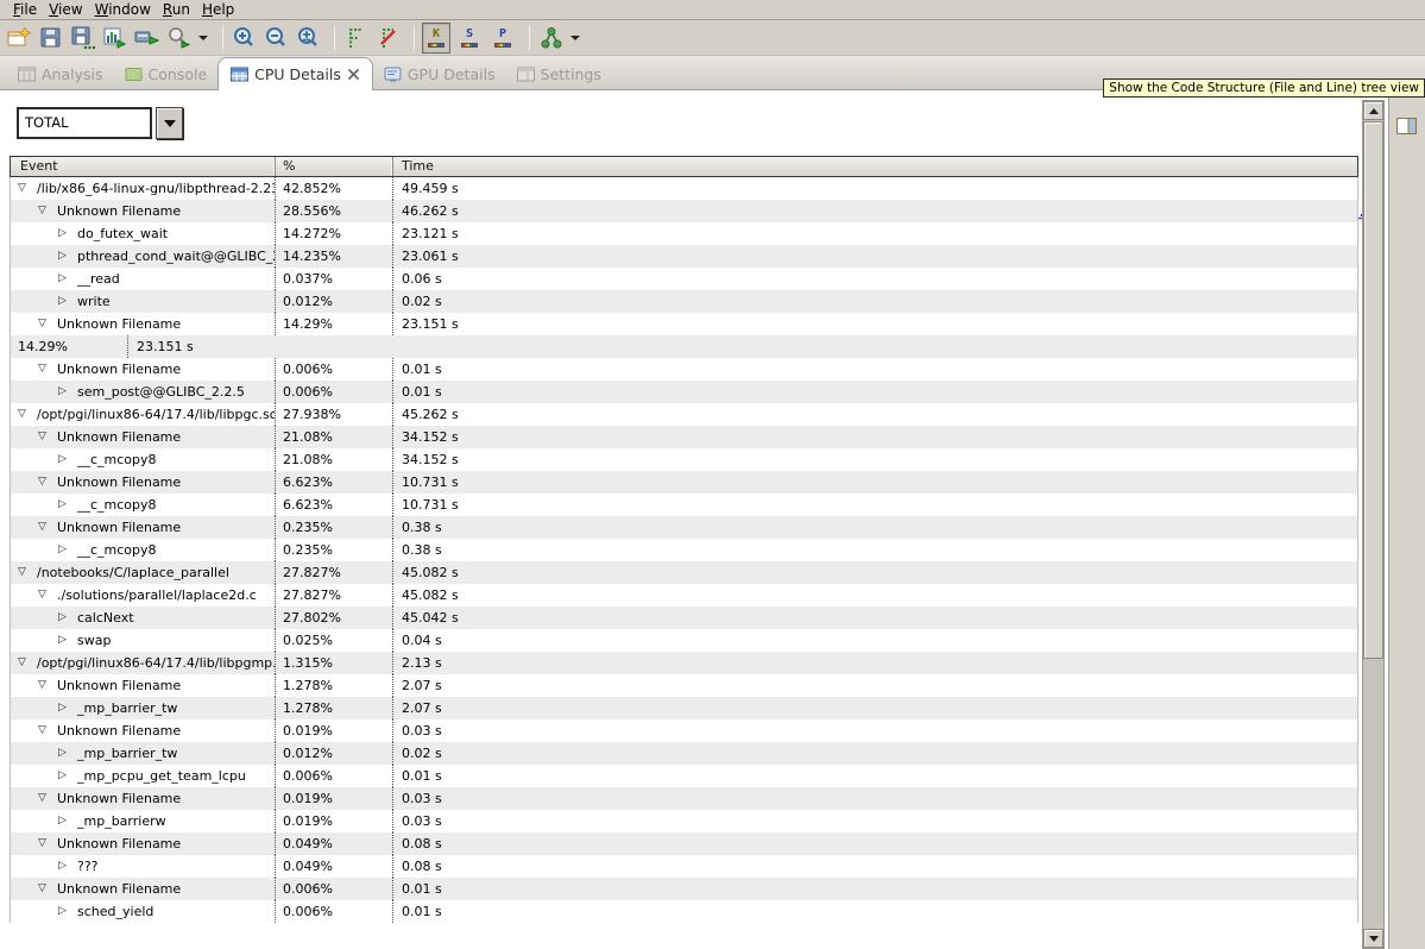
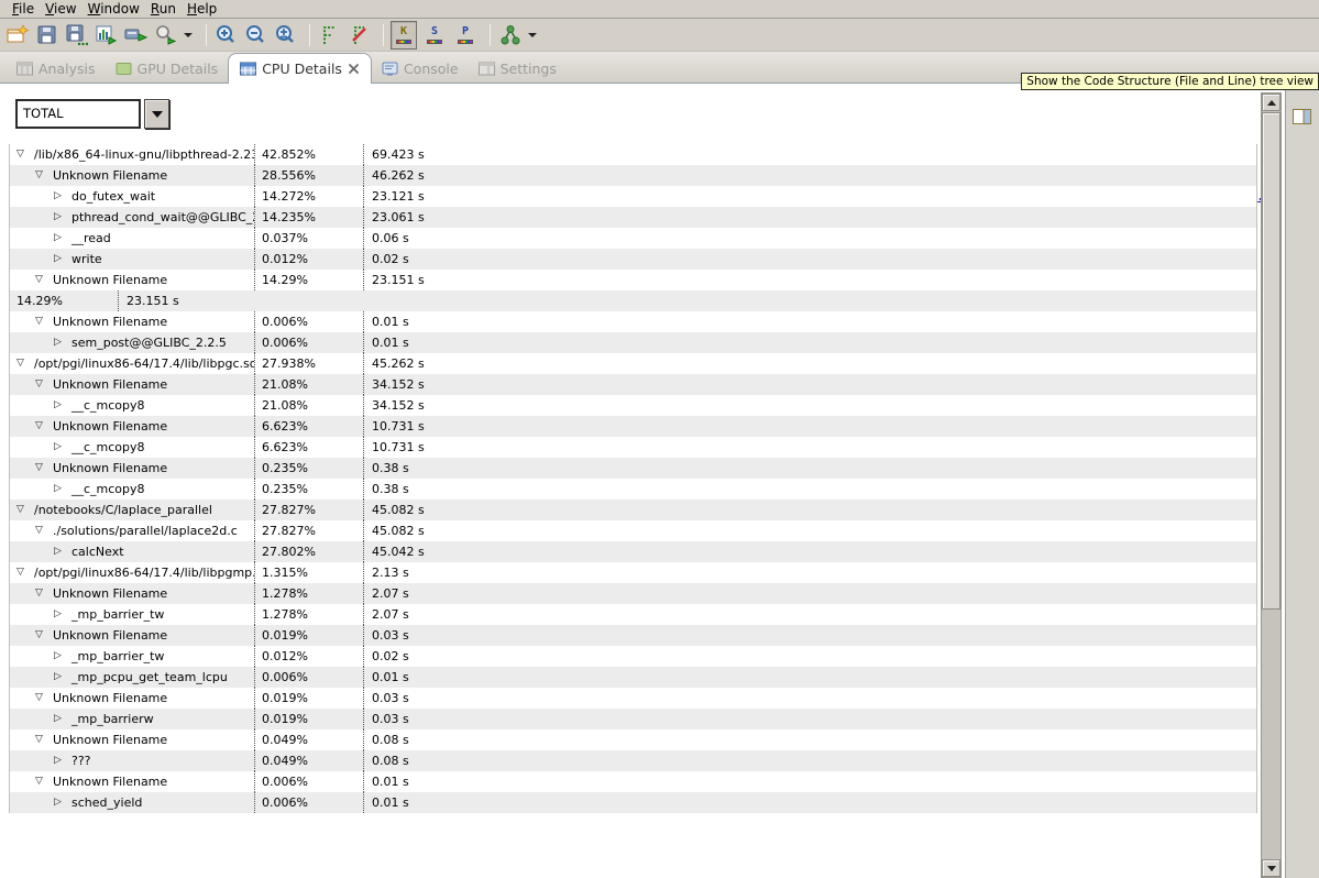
  File
  View
  Window
  Run
  Help
  K
  S
  P
  Analysis
- Console
+ GPU Details
  CPU Details
- GPU Details
+ Console
  Settings
  Show the Code Structure (File and Line) tree view
  TOTAL
- Event
- %
- Time
  /lib/x86_64-linux-gnu/libpthread-2.2
  42.852%
- 49.459 s
+ 69.423 s
  Unknown Filename
  28.556%
  46.262 s
  do_futex_wait
  14.272%
  23.121 s
  pthread_cond_wait@@GLIBC_
  14.235%
  23.061 s
  __read
  0.037%
  0.06 s
  write
  0.012%
  0.02 s
  Unknown Filename
  14.29%
  23.151 s
  14.29%
  23.151 s
  Unknown Filename
  0.006%
  0.01 s
  sem_post@@GLIBC_2.2.5
  0.006%
  0.01 s
  /opt/pgi/linux86-64/17.4/lib/libpgc.so
  27.938%
  45.262 s
  Unknown Filename
  21.08%
  34.152 s
  __c_mcopy8
  21.08%
  34.152 s
  Unknown Filename
  6.623%
  10.731 s
  __c_mcopy8
  6.623%
  10.731 s
  Unknown Filename
  0.235%
  0.38 s
  __c_mcopy8
  0.235%
  0.38 s
  /notebooks/C/laplace_parallel
  27.827%
  45.082 s
  ./solutions/parallel/laplace2d.c
  27.827%
  45.082 s
  calcNext
  27.802%
  45.042 s
- swap
- 0.025%
- 0.04 s
  /opt/pgi/linux86-64/17.4/lib/libpgmp.
  1.315%
  2.13 s
  Unknown Filename
  1.278%
  2.07 s
  _mp_barrier_tw
  1.278%
  2.07 s
  Unknown Filename
  0.019%
  0.03 s
  _mp_barrier_tw
  0.012%
  0.02 s
  _mp_pcpu_get_team_lcpu
  0.006%
  0.01 s
  Unknown Filename
  0.019%
  0.03 s
  _mp_barrierw
  0.019%
  0.03 s
  Unknown Filename
  0.049%
  0.08 s
  ???
  0.049%
  0.08 s
  Unknown Filename
  0.006%
  0.01 s
  sched_yield
  0.006%
  0.01 s
